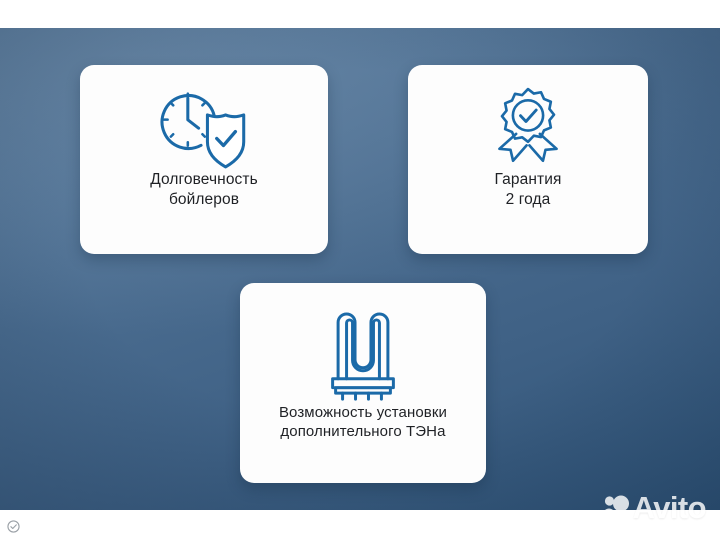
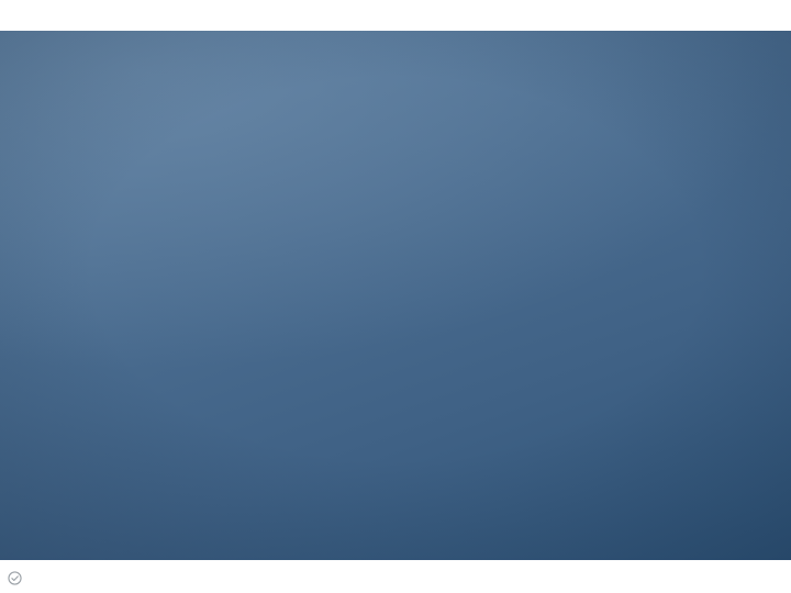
- Долговечность
- бойлеров
- Гарантия
- 2 года
- Возможность установки
- дополнительного ТЭНа
- Avito
